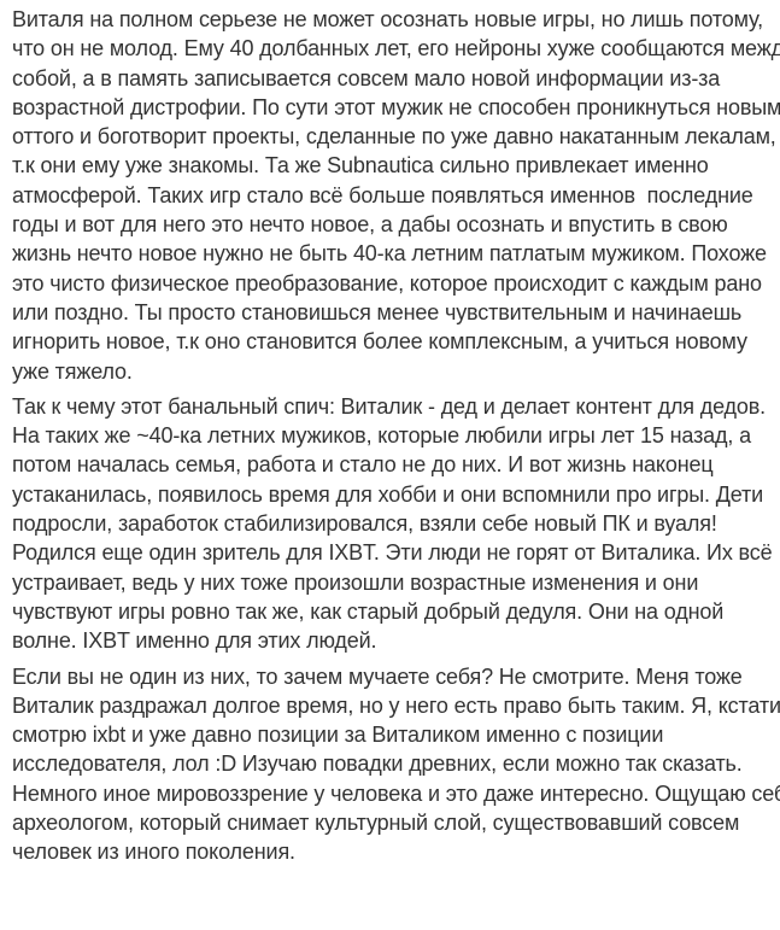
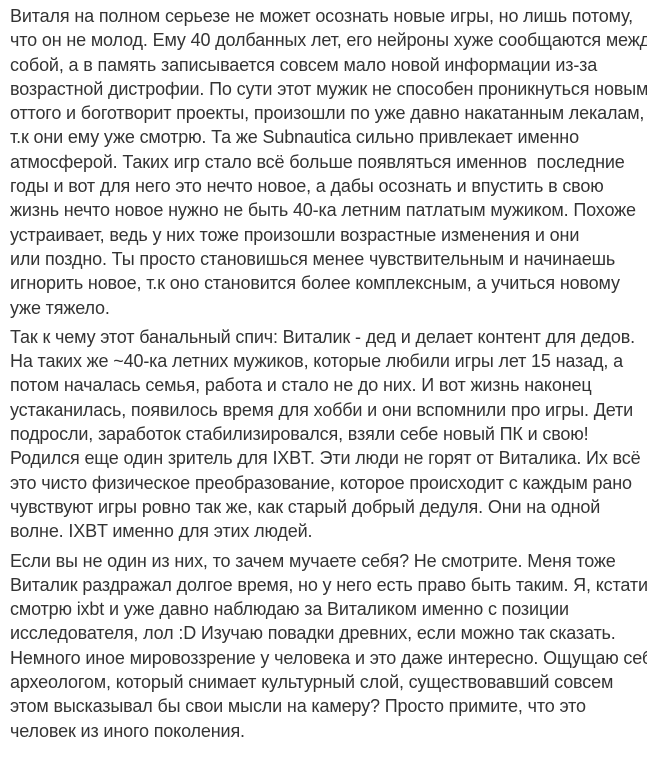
  Виталя на полном серьезе не может осознать новые игры, но лишь потому,
  что он не молод. Ему 40 долбанных лет, его нейроны хуже сообщаются межд
  собой, а в память записывается совсем мало новой информации из-за
  возрастной дистрофии. По сути этот мужик не способен проникнуться новым
- оттого и боготворит проекты, сделанные по уже давно накатанным лекалам,
+ оттого и боготворит проекты, произошли по уже давно накатанным лекалам,
- т.к они ему уже знакомы. Та же Subnautica сильно привлекает именно
+ т.к они ему уже смотрю. Та же Subnautica сильно привлекает именно
  атмосферой. Таких игр стало всё больше появляться именнов последние
  годы и вот для него это нечто новое, а дабы осознать и впустить в свою
  жизнь нечто новое нужно не быть 40-ка летним патлатым мужиком. Похоже
- это чисто физическое преобразование, которое происходит с каждым рано
+ устраивает, ведь у них тоже произошли возрастные изменения и они
  или поздно. Ты просто становишься менее чувствительным и начинаешь
  игнорить новое, т.к оно становится более комплексным, а учиться новому
  уже тяжело.
  Так к чему этот банальный спич: Виталик - дед и делает контент для дедов.
  На таких же ~40-ка летних мужиков, которые любили игры лет 15 назад, а
  потом началась семья, работа и стало не до них. И вот жизнь наконец
  устаканилась, появилось время для хобби и они вспомнили про игры. Дети
- подросли, заработок стабилизировался, взяли себе новый ПК и вуаля!
+ подросли, заработок стабилизировался, взяли себе новый ПК и свою!
  Родился еще один зритель для IXBT. Эти люди не горят от Виталика. Их всё
- устраивает, ведь у них тоже произошли возрастные изменения и они
+ это чисто физическое преобразование, которое происходит с каждым рано
  чувствуют игры ровно так же, как старый добрый дедуля. Они на одной
  волне. IXBT именно для этих людей.
  Если вы не один из них, то зачем мучаете себя? Не смотрите. Меня тоже
  Виталик раздражал долгое время, но у него есть право быть таким. Я, кстати
- смотрю ixbt и уже давно позиции за Виталиком именно с позиции
+ смотрю ixbt и уже давно наблюдаю за Виталиком именно с позиции
  исследователя, лол :D Изучаю повадки древних, если можно так сказать.
  Немного иное мировоззрение у человека и это даже интересно. Ощущаю се
  археологом, который снимает культурный слой, существовавший совсем
+ этом высказывал бы свои мысли на камеру? Просто примите, что это
  человек из иного поколения.
